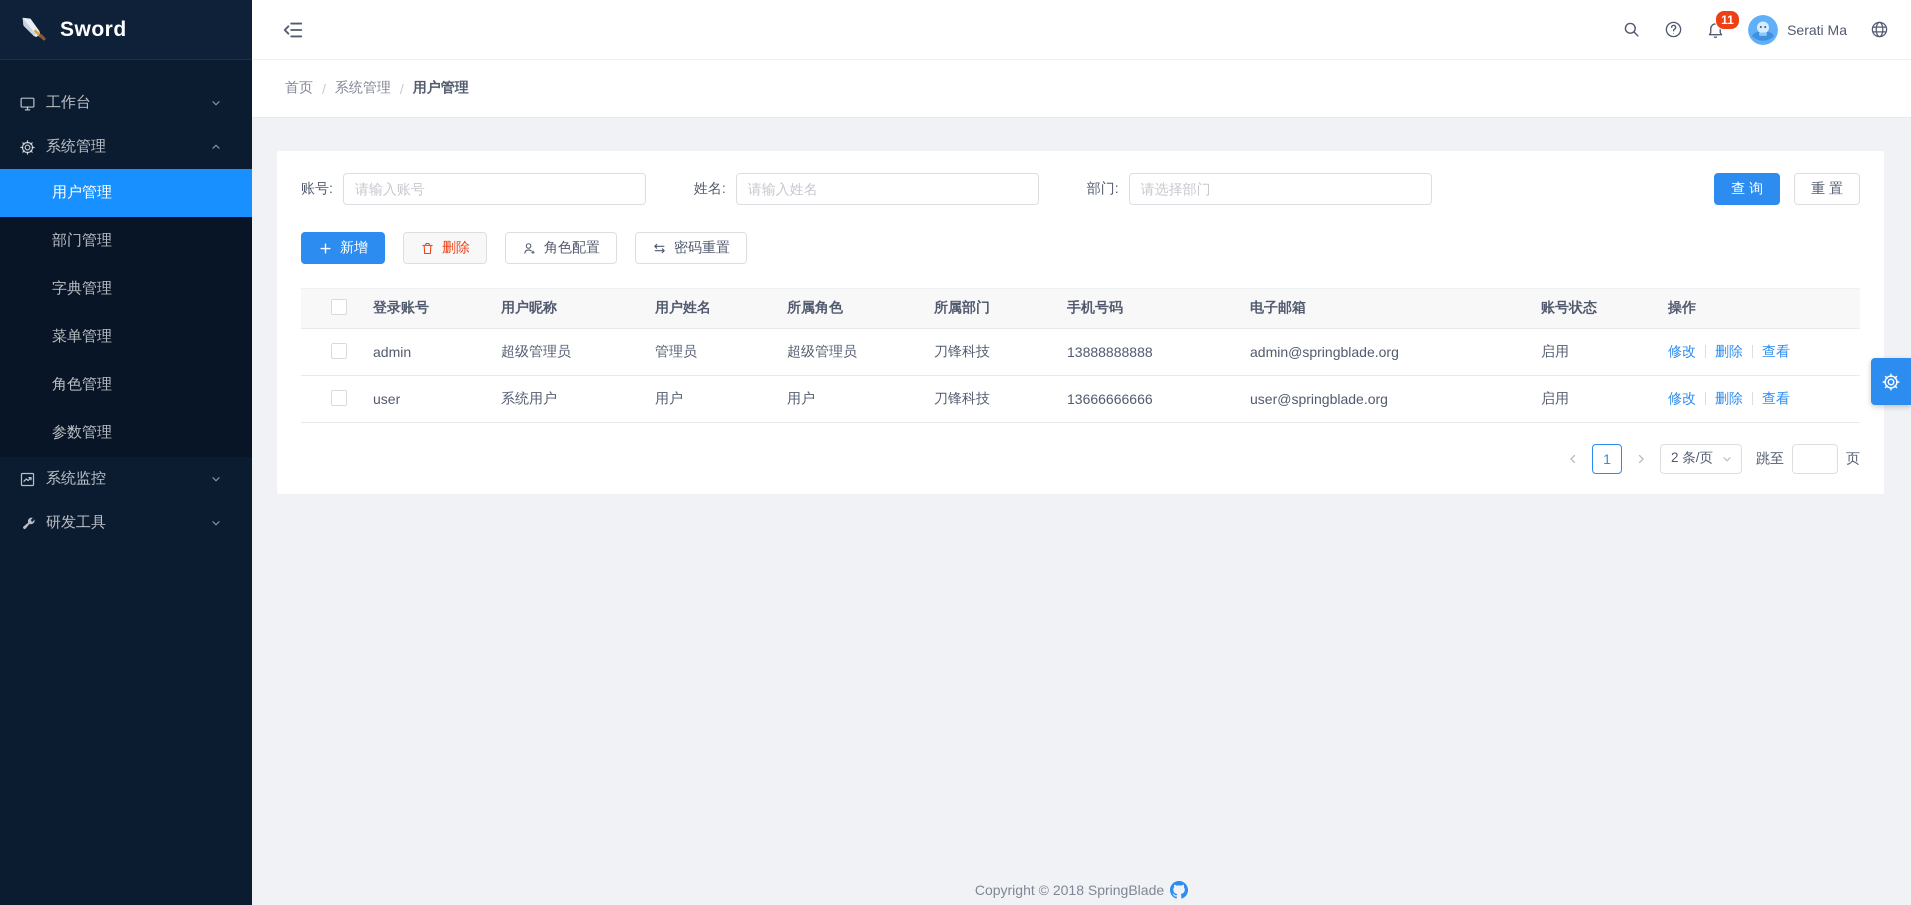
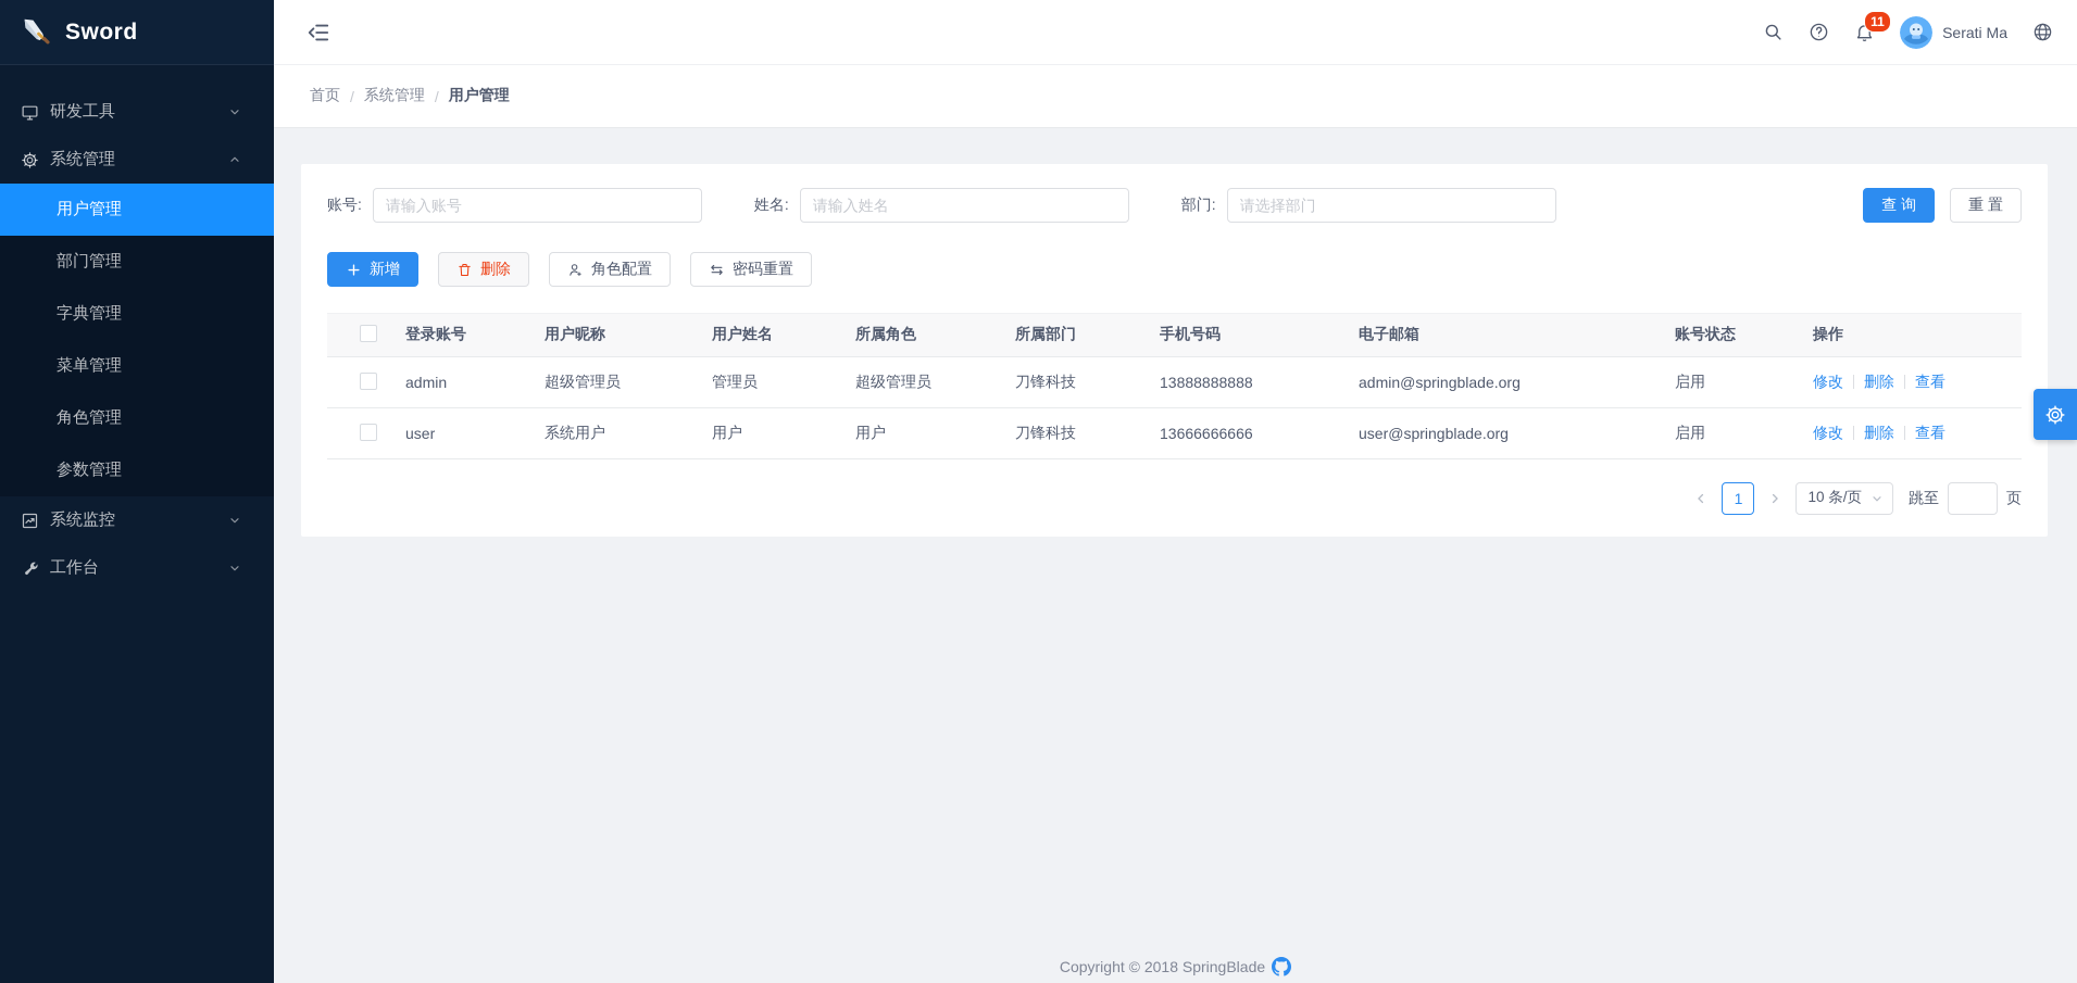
  Sword
- 工作台
+ 研发工具
  系统管理
  用户管理
  部门管理
  字典管理
  菜单管理
  角色管理
  参数管理
  系统监控
- 研发工具
+ 工作台
  11
  Serati Ma
  首页
  /
  系统管理
  /
  用户管理
  账号:
  请输入账号
  姓名:
  请输入姓名
  部门:
  请选择部门
  查 询
  重 置
  新增
  删除
  角色配置
  密码重置
  	登录账号	用户昵称	用户姓名	所属角色	所属部门	手机号码	电子邮箱	账号状态	操作
  	admin	超级管理员	管理员	超级管理员	刀锋科技	13888888888	admin@springblade.org	启用	修改 删除 查看
  	user	系统用户	用户	用户	刀锋科技	13666666666	user@springblade.org	启用	修改 删除 查看
  1
- 2 条/页
+ 10 条/页
  跳至
  页
  Copyright © 2018 SpringBlade
